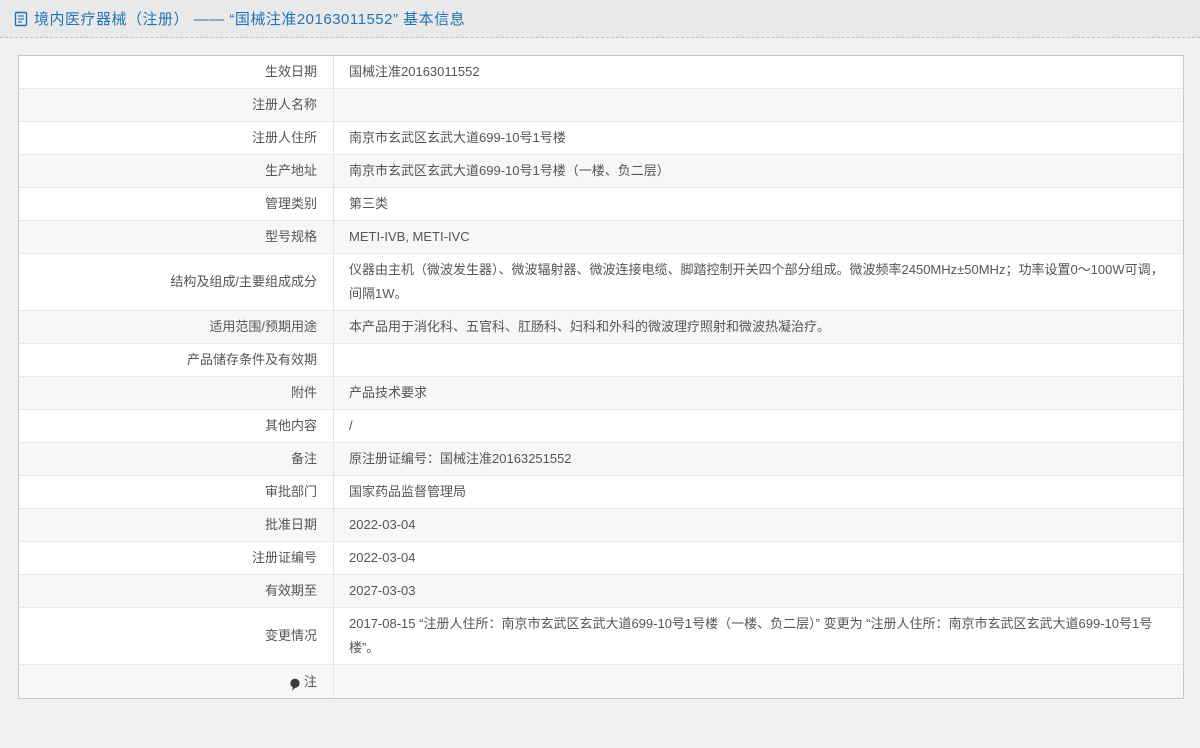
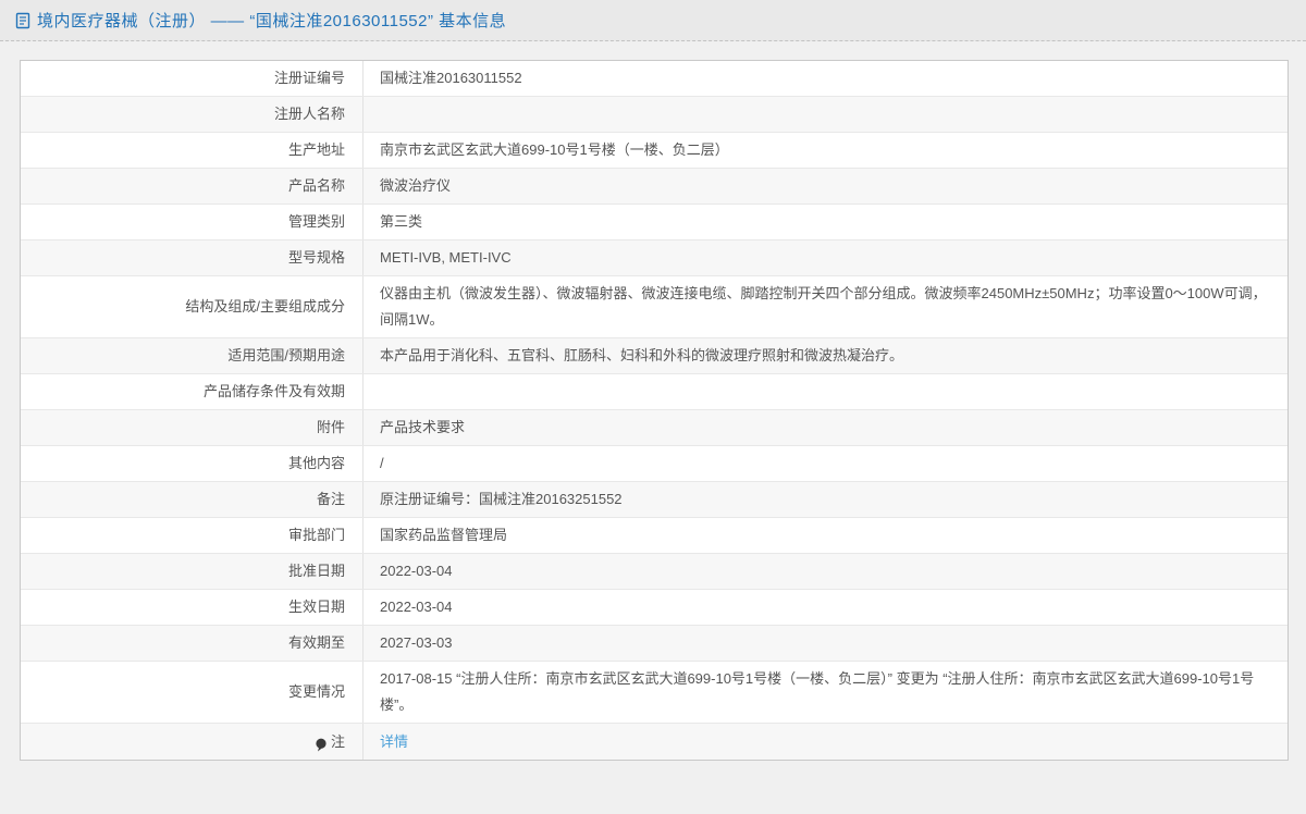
  境内医疗器械（注册） —— “国械注准20163011552” 基本信息
- 生效日期
+ 注册证编号
  国械注准20163011552
  注册人名称
- 注册人住所
- 南京市玄武区玄武大道699-10号1号楼
  生产地址
  南京市玄武区玄武大道699-10号1号楼（一楼、负二层）
+ 产品名称
+ 微波治疗仪
  管理类别
  第三类
  型号规格
  METI-IVB, METI-IVC
  结构及组成/主要组成成分
  仪器由主机（微波发生器）、微波辐射器、微波连接电缆、脚踏控制开关四个部分组成。微波频率2450MHz±50MHz；功率设置0～100W可调，间隔1W。
  适用范围/预期用途
  本产品用于消化科、五官科、肛肠科、妇科和外科的微波理疗照射和微波热凝治疗。
  产品储存条件及有效期
  附件
  产品技术要求
  其他内容
  /
  备注
  原注册证编号：国械注准20163251552
  审批部门
  国家药品监督管理局
  批准日期
  2022-03-04
- 注册证编号
+ 生效日期
  2022-03-04
  有效期至
  2027-03-03
  变更情况
  2017-08-15 “注册人住所：南京市玄武区玄武大道699-10号1号楼（一楼、负二层）” 变更为 “注册人住所：南京市玄武区玄武大道699-10号1号楼”。
  注
+ 详情
